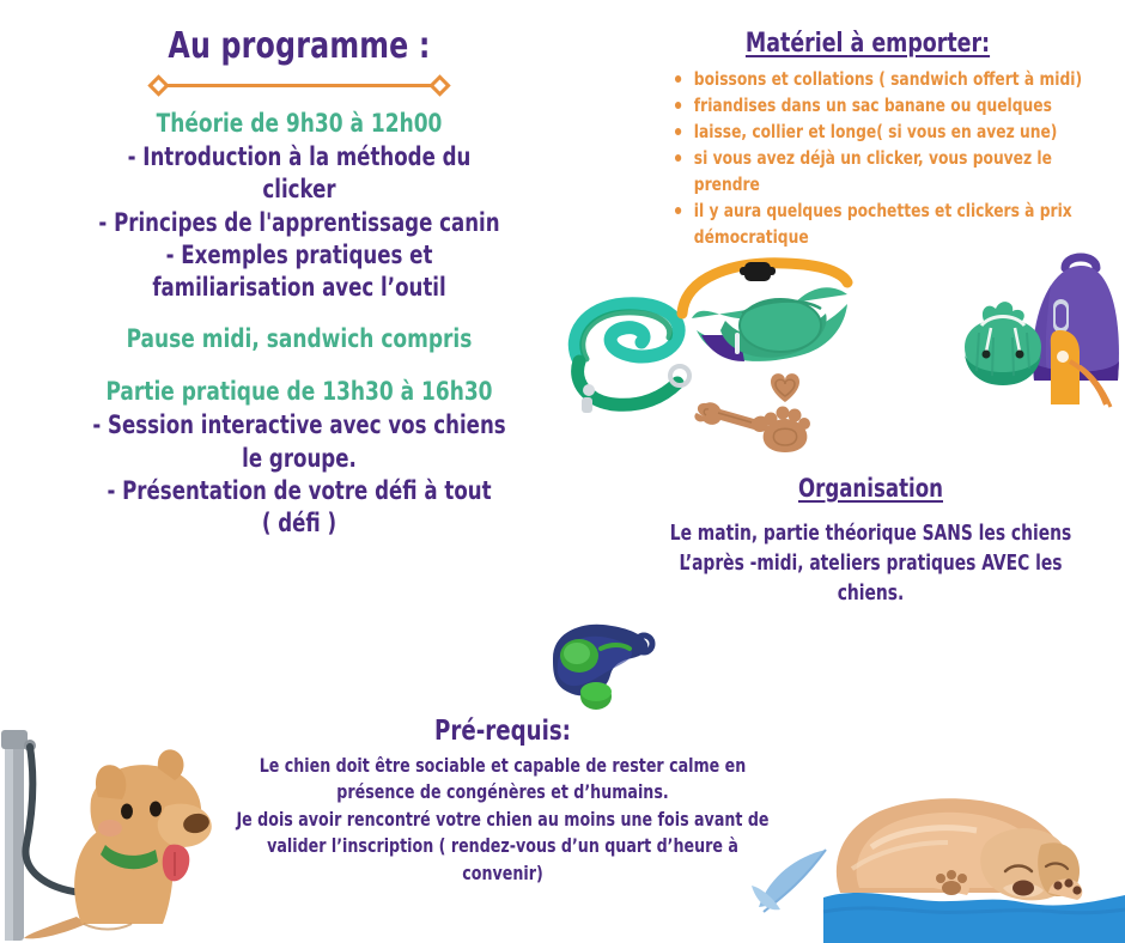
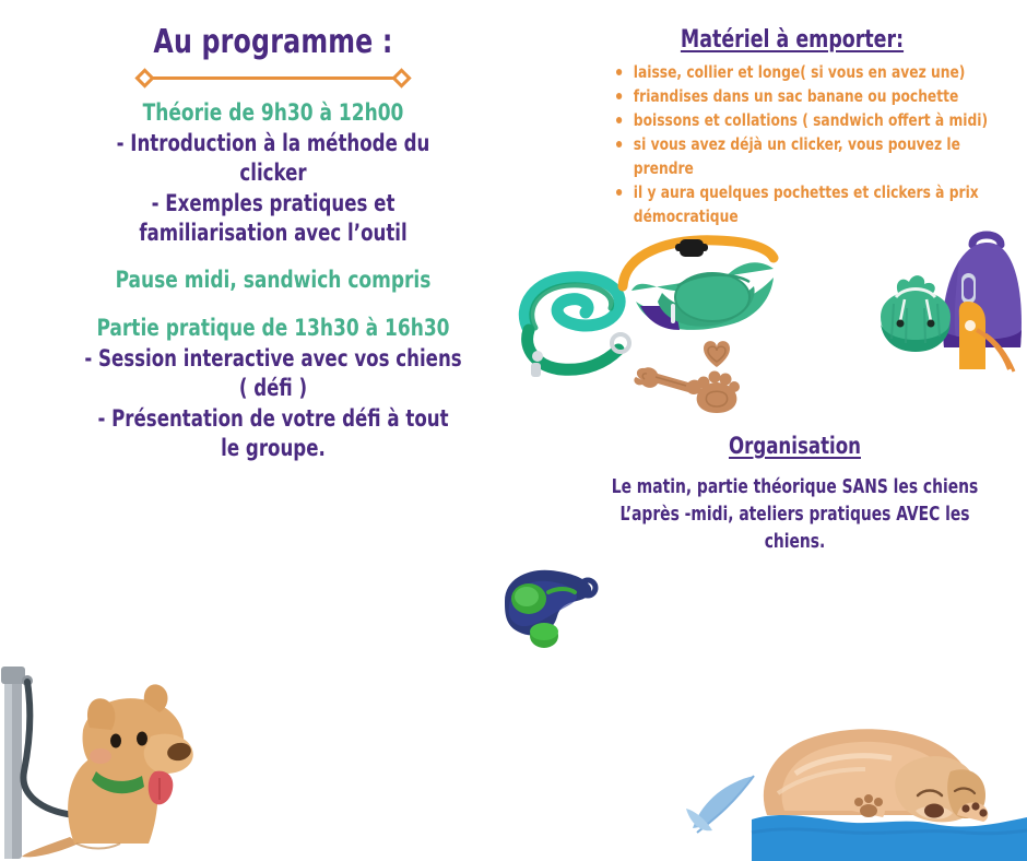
  Au programme :
  Théorie de 9h30 à 12h00
  - Introduction à la méthode du
  clicker
- - Principes de l'apprentissage canin
  - Exemples pratiques et
  familiarisation avec l’outil
  Pause midi, sandwich compris
  Partie pratique de 13h30 à 16h30
  - Session interactive avec vos chiens
- le groupe.
+ ( défi )
  - Présentation de votre défi à tout
- ( défi )
+ le groupe.
  Matériel à emporter:
- boissons et collations ( sandwich offert à midi)
+ laisse, collier et longe( si vous en avez une)
- friandises dans un sac banane ou quelques
+ friandises dans un sac banane ou pochette
- laisse, collier et longe( si vous en avez une)
+ boissons et collations ( sandwich offert à midi)
  si vous avez déjà un clicker, vous pouvez le prendre
  il y aura quelques pochettes et clickers à prix
  démocratique
  Organisation
  Le matin, partie théorique SANS les chiens
  L’après -midi, ateliers pratiques AVEC les
  chiens.
- Pré-requis:
- Le chien doit être sociable et capable de rester calme en
- présence de congénères et d’humains.
- Je dois avoir rencontré votre chien au moins une fois avant de
- valider l’inscription ( rendez-vous d’un quart d’heure à convenir)
